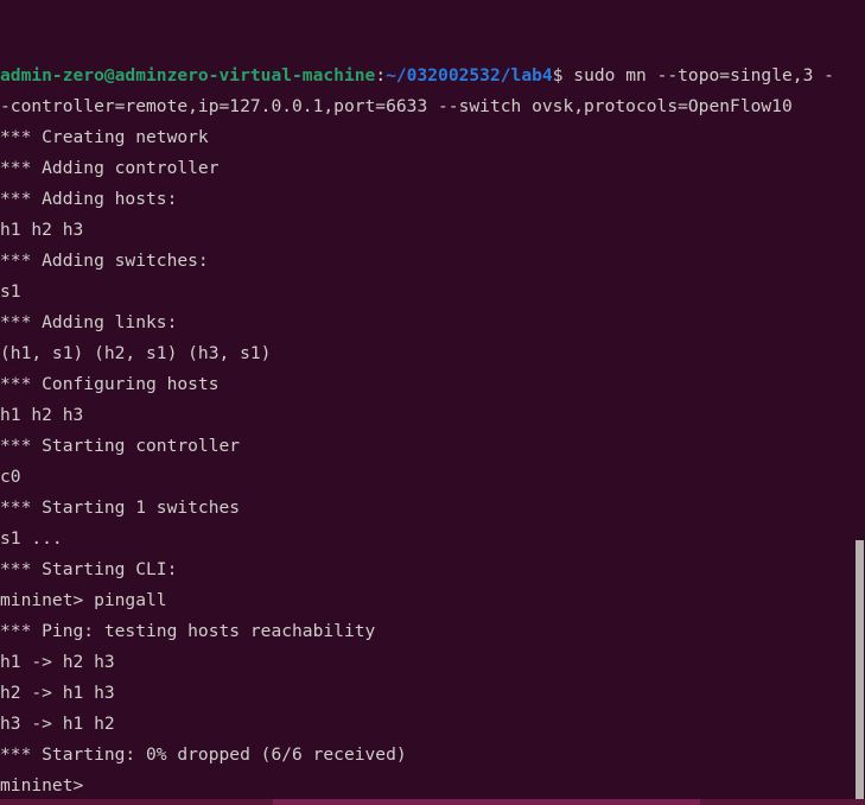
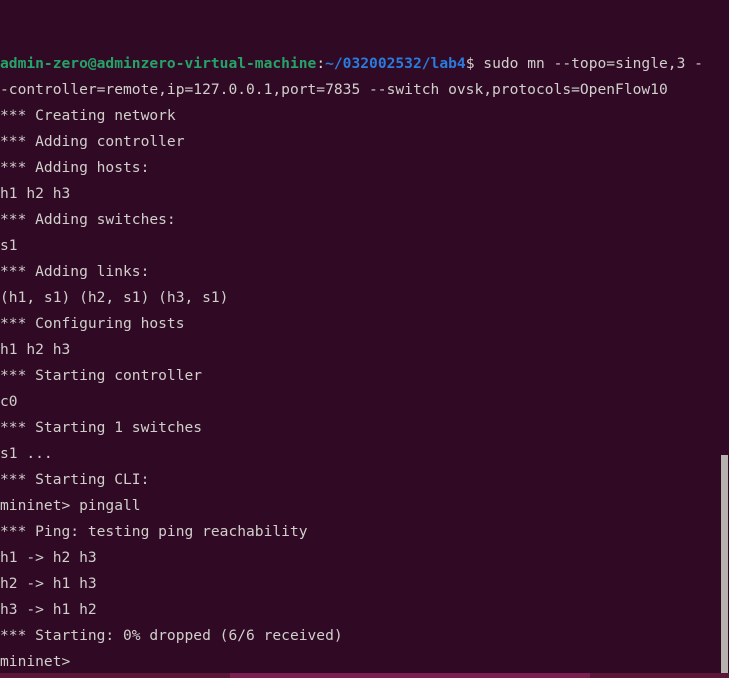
  admin-zero@adminzero-virtual-machine:~/032002532/lab4$ sudo mn --topo=single,3 -
- -controller=remote,ip=127.0.0.1,port=6633 --switch ovsk,protocols=OpenFlow10
+ -controller=remote,ip=127.0.0.1,port=7835 --switch ovsk,protocols=OpenFlow10
  *** Creating network
  *** Adding controller
  *** Adding hosts:
  h1 h2 h3
  *** Adding switches:
  s1
  *** Adding links:
  (h1, s1) (h2, s1) (h3, s1)
  *** Configuring hosts
  h1 h2 h3
  *** Starting controller
  c0
  *** Starting 1 switches
  s1 ...
  *** Starting CLI:
  mininet> pingall
- *** Ping: testing hosts reachability
+ *** Ping: testing ping reachability
  h1 -> h2 h3
  h2 -> h1 h3
  h3 -> h1 h2
  *** Starting: 0% dropped (6/6 received)
  mininet>
